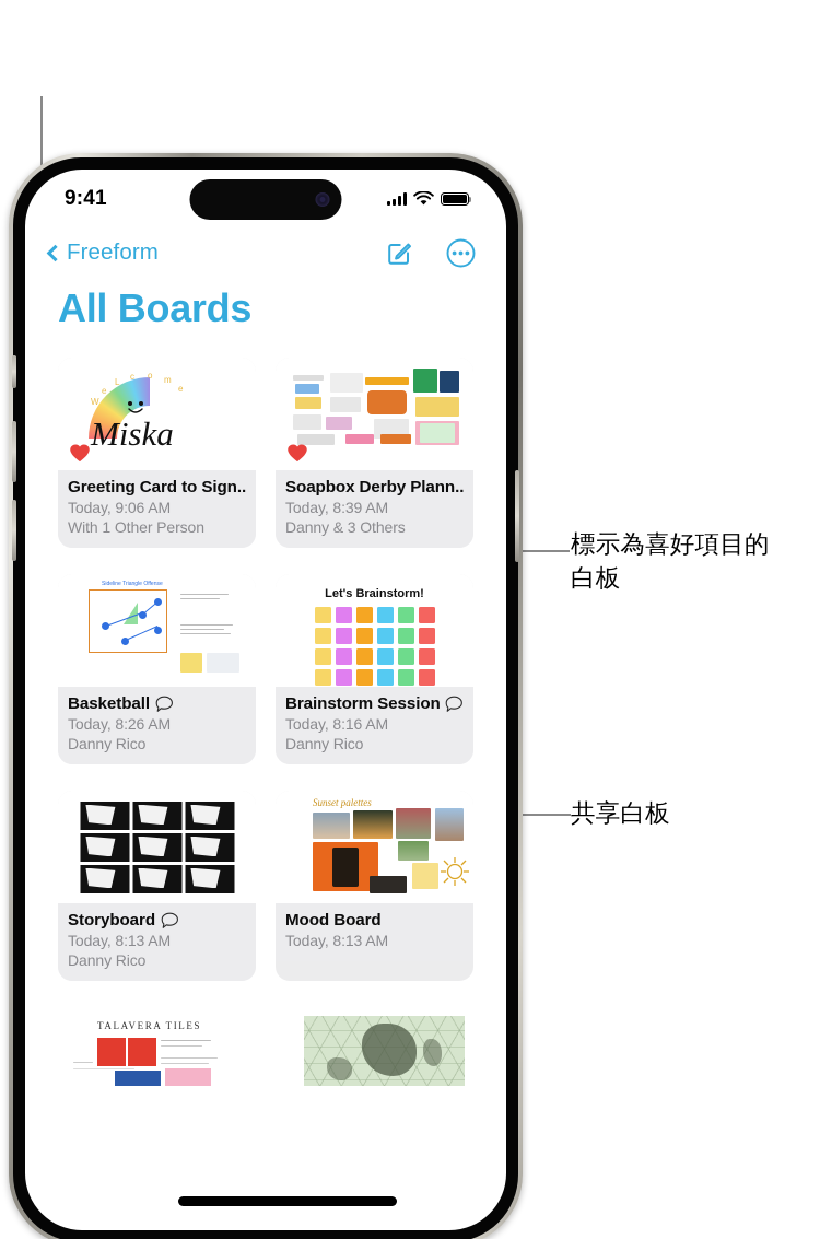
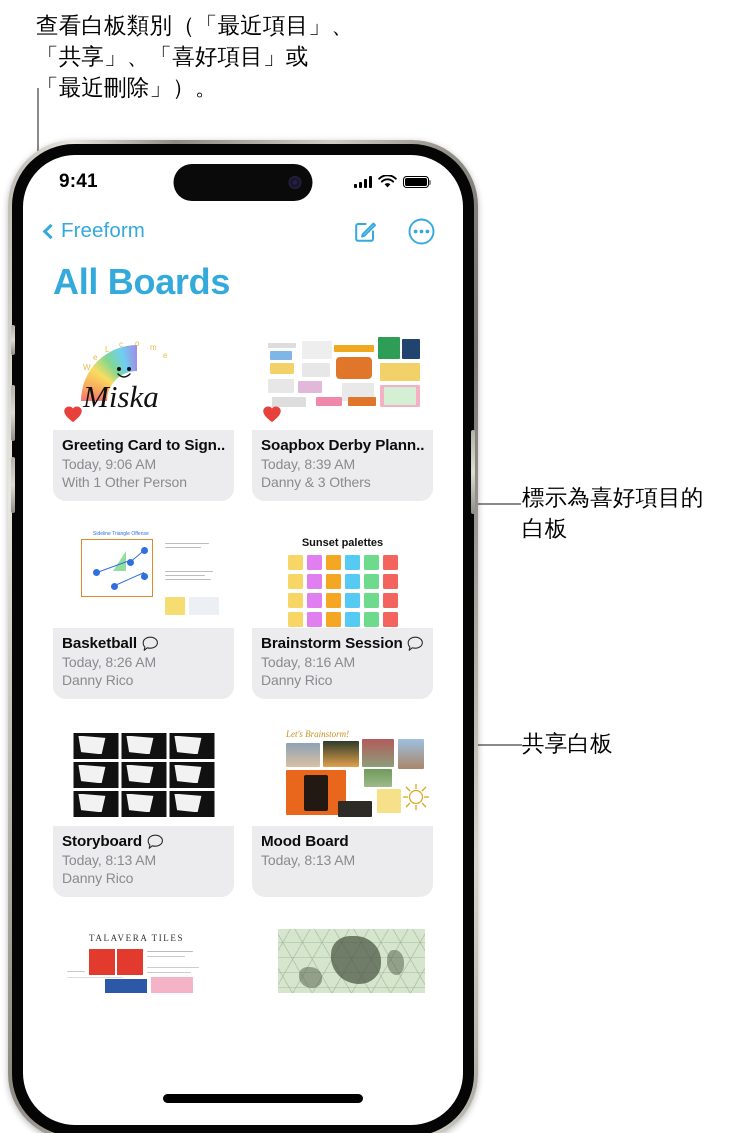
+ 查看白板類別（「最近項目」、
+ 「共享」、「喜好項目」或
+ 「最近刪除」）。
  標示為喜好項目的
  白板
  共享白板
  9:41
  Freeform
  All Boards
  W
  e
  L
  c
  o
  m
  e
  Miska
  Greeting Card to Sign..
  Today, 9:06 AM
  With 1 Other Person
  Soapbox Derby Plann..
  Today, 8:39 AM
  Danny & 3 Others
  Basketball
  Today, 8:26 AM
  Danny Rico
- Let's Brainstorm!
+ Sunset palettes
  Brainstorm Session
  Today, 8:16 AM
  Danny Rico
  Storyboard
  Today, 8:13 AM
  Danny Rico
- Sunset palettes
+ Let's Brainstorm!
  Mood Board
  Today, 8:13 AM
  TALAVERA TILES
